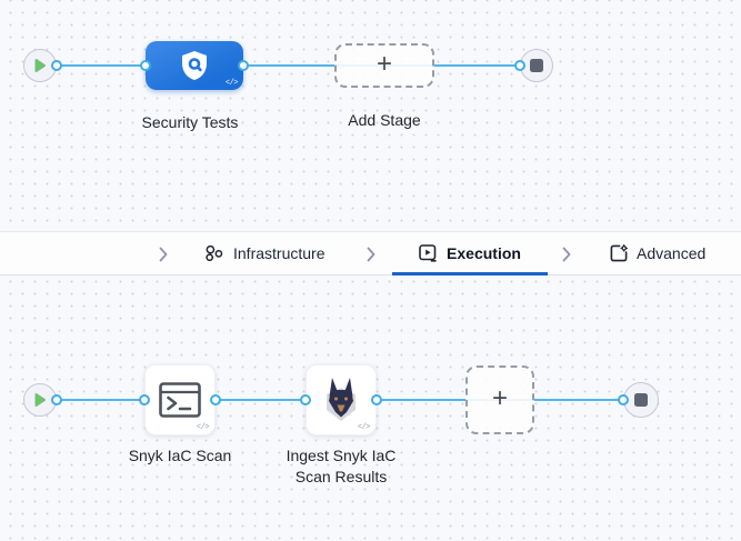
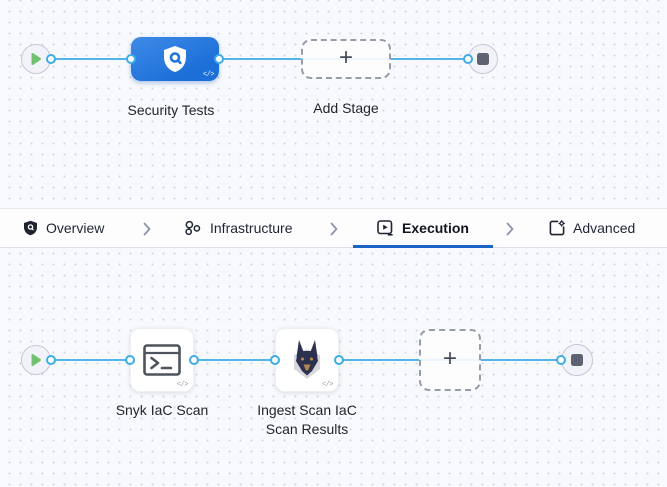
  </>
  +
  Security Tests
  Add Stage
+ Overview
  Infrastructure
  Execution
  Advanced
  </>
  </>
  +
  Snyk IaC Scan
- Ingest Snyk IaC Scan Results
+ Ingest Scan IaC Scan Results
